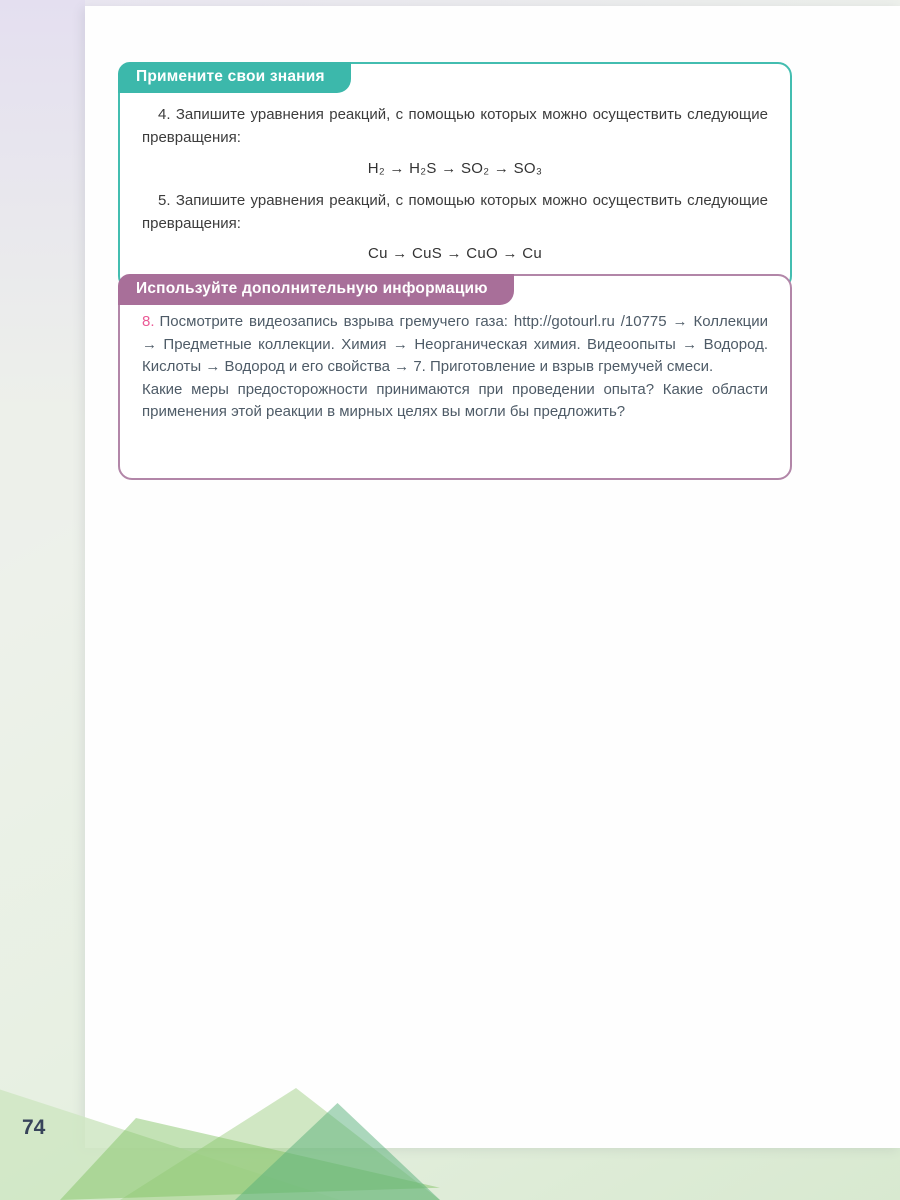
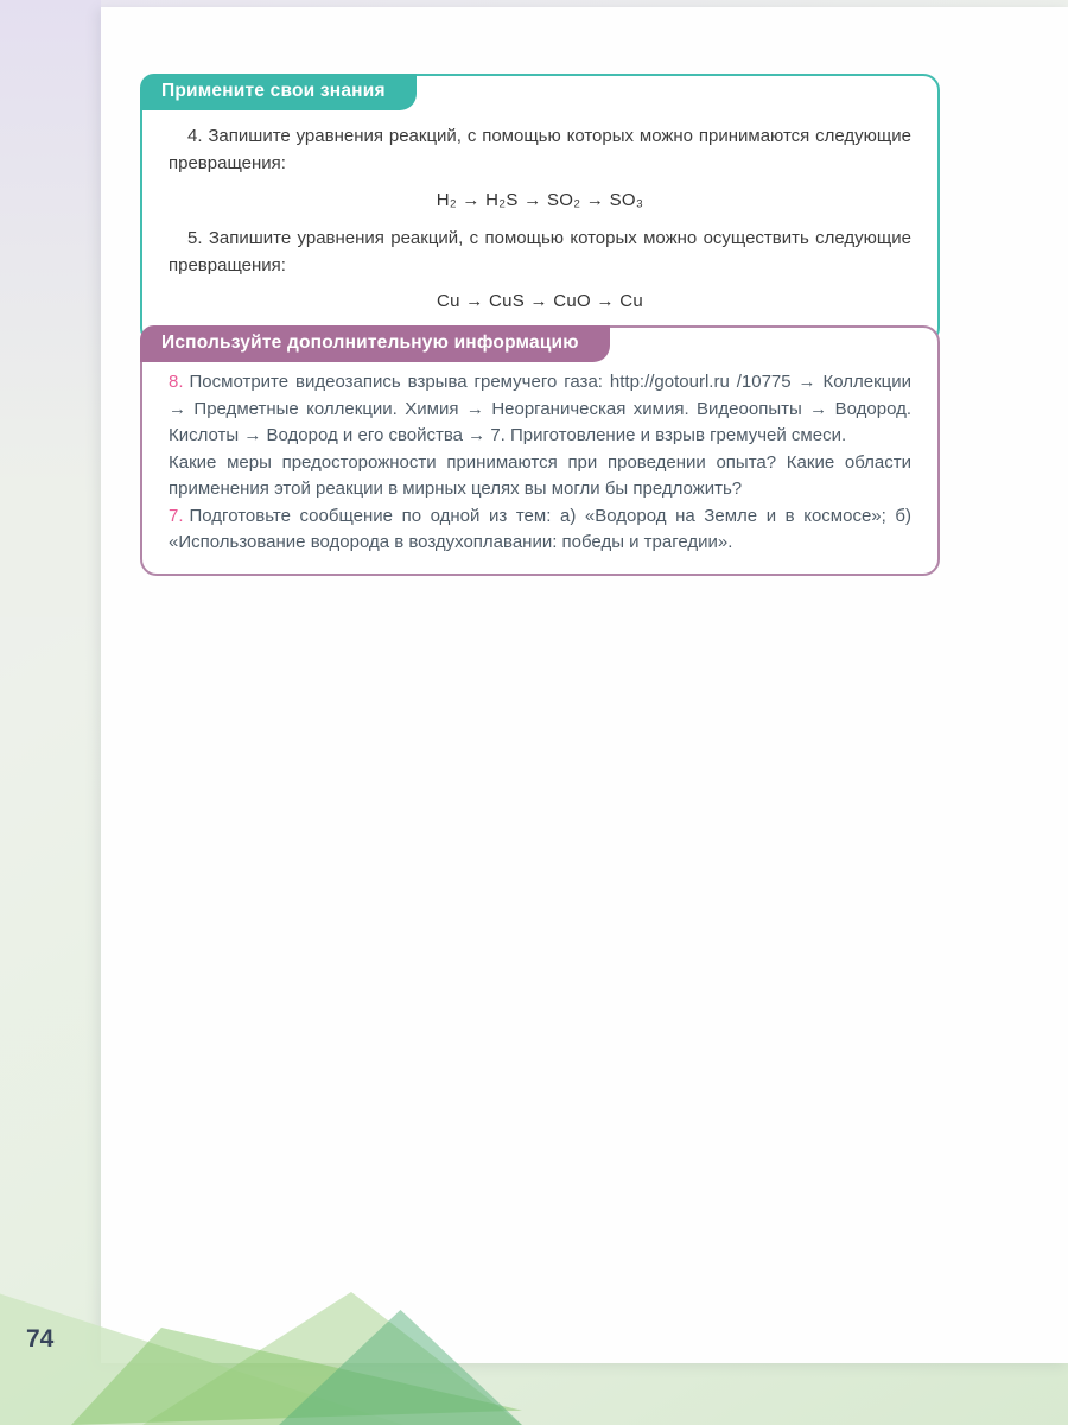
  74
  Примените свои знания
- 4. Запишите уравнения реакций, с помощью которых можно осуществить следующие превращения:
+ 4. Запишите уравнения реакций, с помощью которых можно принимаются следующие превращения:
  H₂ → H₂S → SO₂ → SO₃
  5. Запишите уравнения реакций, с помощью которых можно осуществить следующие превращения:
  Cu → CuS → CuO → Cu
  Используйте дополнительную информацию
  8. Посмотрите видеозапись взрыва гремучего газа: http://gotourl.ru /10775 → Коллекции → Предметные коллекции. Химия → Неорганическая химия. Видеоопыты → Водород. Кислоты → Водород и его свойства → 7. Приготовление и взрыв гремучей смеси.
  Какие меры предосторожности принимаются при проведении опыта? Какие области применения этой реакции в мирных целях вы могли бы предложить?
+ 7. Подготовьте сообщение по одной из тем: а) «Водород на Земле и в космосе»; б) «Использование водорода в воздухоплавании: победы и трагедии».
